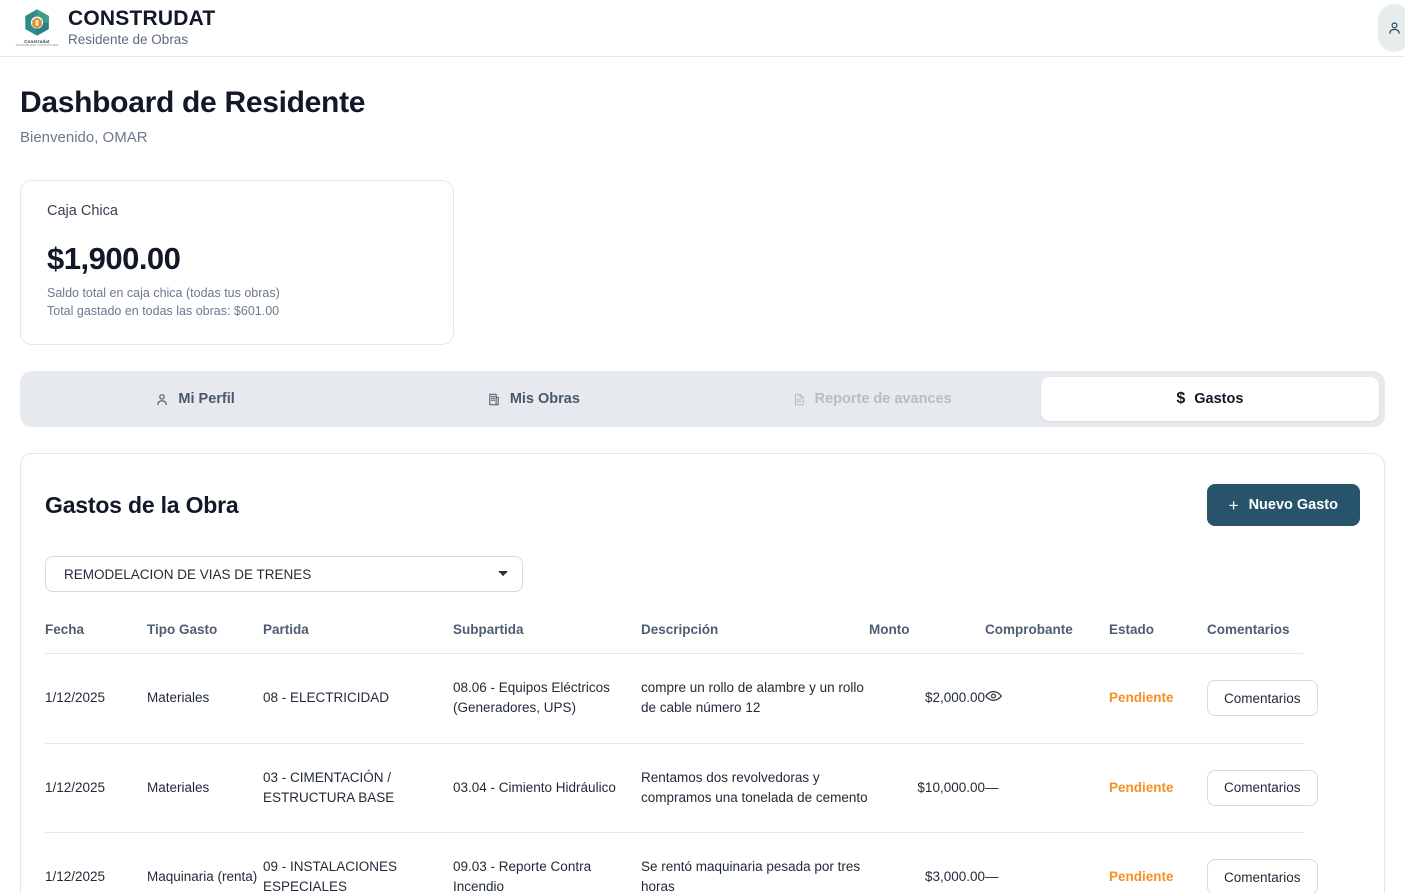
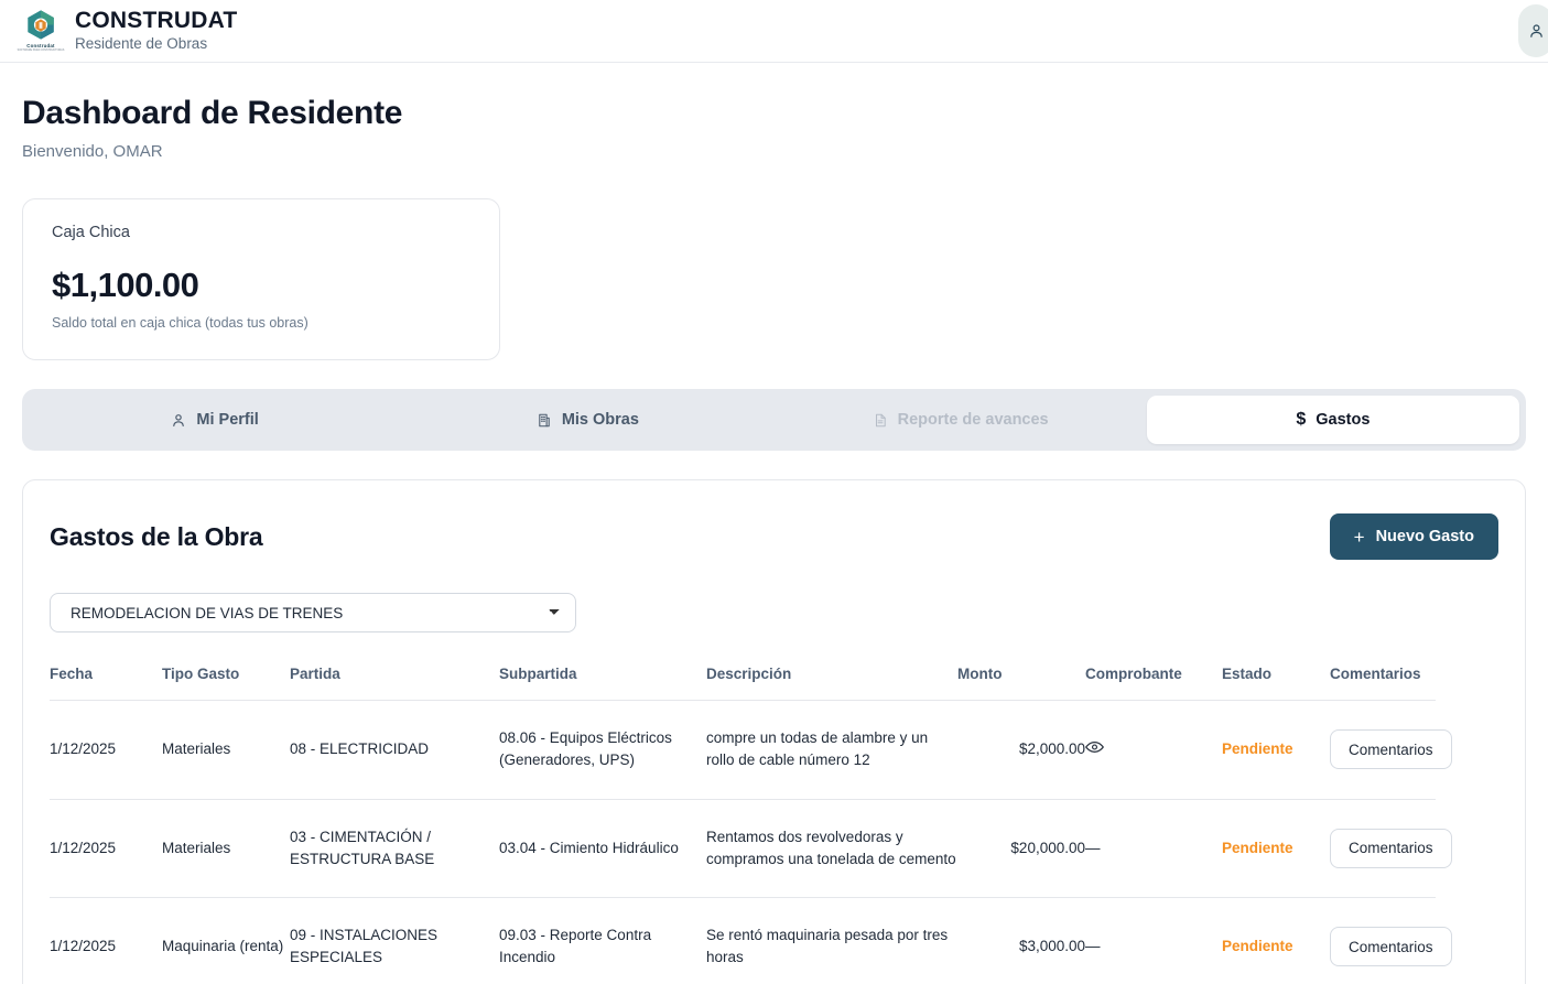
  CONSTRUDAT
  Residente de Obras
  Dashboard de Residente
  Bienvenido, OMAR
  Caja Chica
- $1,900.00
+ $1,100.00
  Saldo total en caja chica (todas tus obras)
- Total gastado en todas las obras: $601.00
  Mi Perfil
  Mis Obras
  Reporte de avances
  $
  Gastos
  Gastos de la Obra
  +
  Nuevo Gasto
  REMODELACION DE VIAS DE TRENES
  Fecha	Tipo Gasto	Partida	Subpartida	Descripción	Monto	Comprobante	Estado	Comentarios
- 1/12/2025	Materiales	08 - ELECTRICIDAD	08.06 - Equipos Eléctricos (Generadores, UPS)	compre un rollo de alambre y un rollo de cable número 12	$2,000.00		Pendiente	Comentarios
+ 1/12/2025	Materiales	08 - ELECTRICIDAD	08.06 - Equipos Eléctricos (Generadores, UPS)	compre un todas de alambre y un rollo de cable número 12	$2,000.00		Pendiente	Comentarios
- 1/12/2025	Materiales	03 - CIMENTACIÓN / ESTRUCTURA BASE	03.04 - Cimiento Hidráulico	Rentamos dos revolvedoras y compramos una tonelada de cemento	$10,000.00	—	Pendiente	Comentarios
+ 1/12/2025	Materiales	03 - CIMENTACIÓN / ESTRUCTURA BASE	03.04 - Cimiento Hidráulico	Rentamos dos revolvedoras y compramos una tonelada de cemento	$20,000.00	—	Pendiente	Comentarios
  1/12/2025	Maquinaria (renta)	09 - INSTALACIONES ESPECIALES	09.03 - Reporte Contra Incendio	Se rentó maquinaria pesada por tres horas	$3,000.00	—	Pendiente	Comentarios
